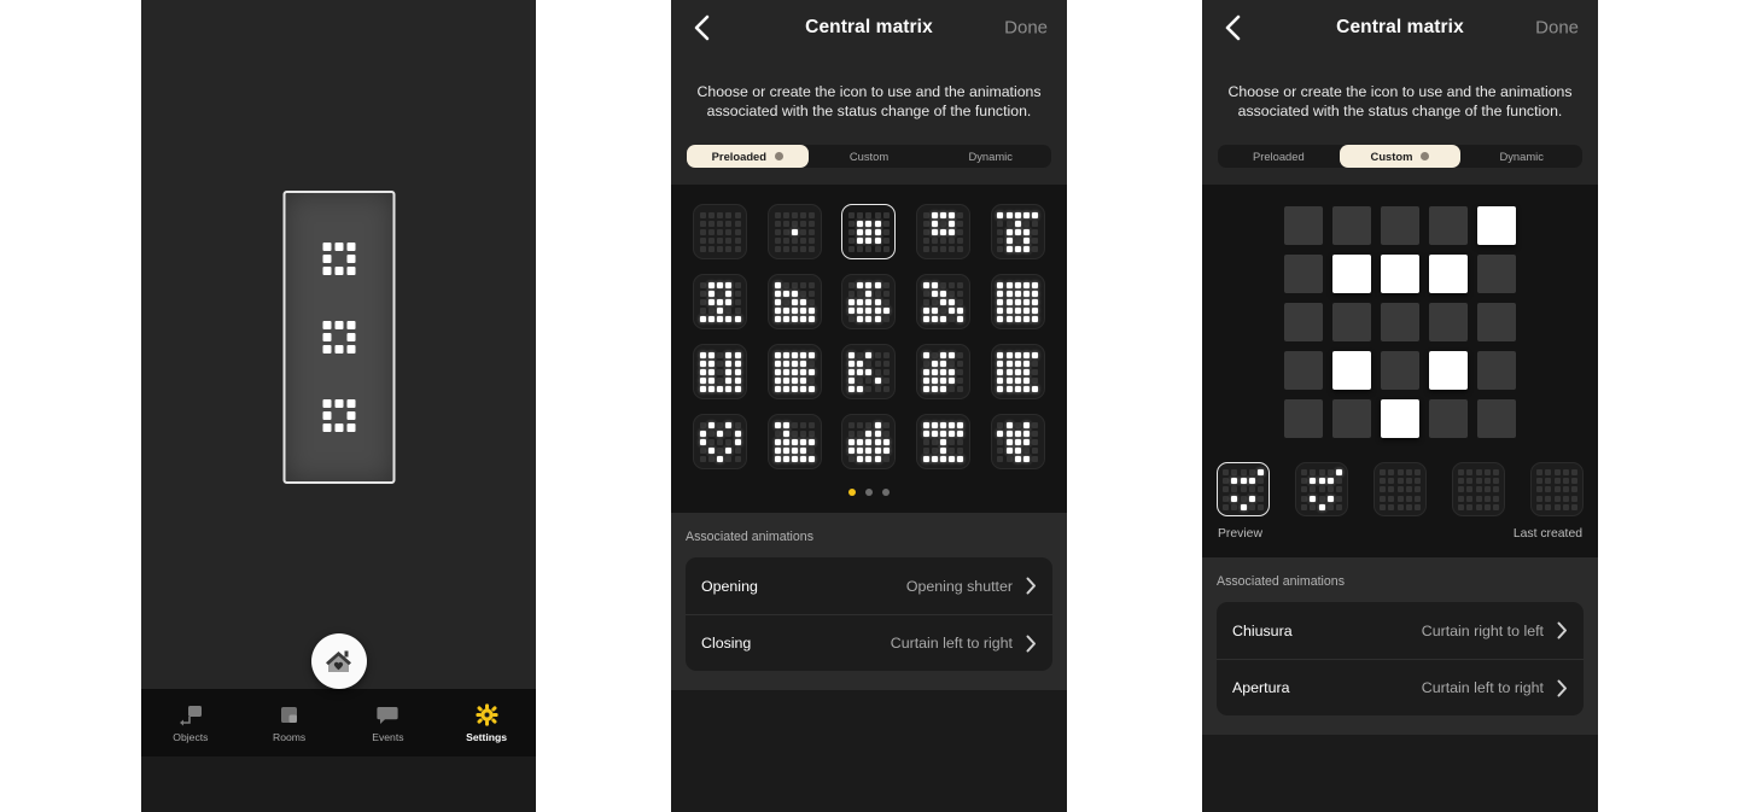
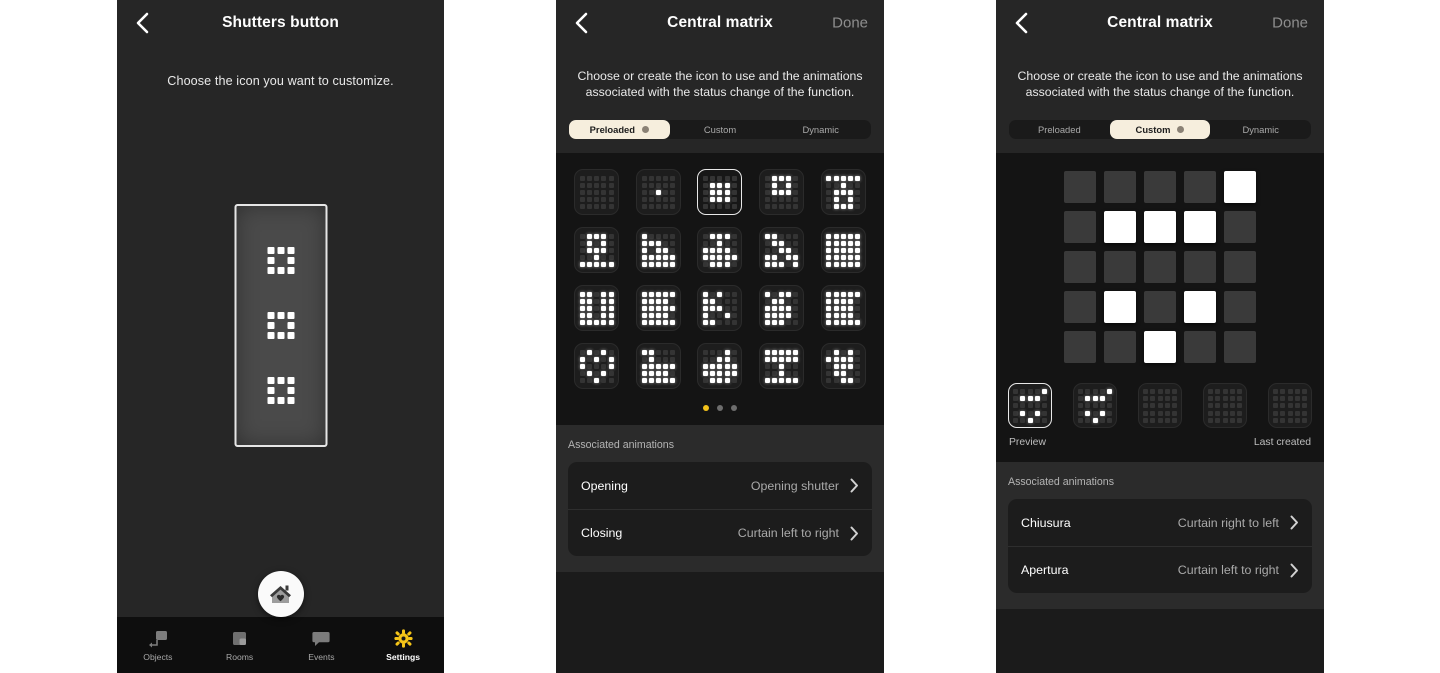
+ Shutters button
+ Choose the icon you want to customize.
  Objects
  Rooms
  Events
  Settings
  Central matrix
  Done
  Choose or create the icon to use and the animations associated with the status change of the function.
  Preloaded
  Custom
  Dynamic
  Associated animations
  Opening
  Opening shutter
  Closing
  Curtain left to right
  Central matrix
  Done
  Choose or create the icon to use and the animations associated with the status change of the function.
  Preloaded
  Custom
  Dynamic
  Preview
  Last created
  Associated animations
  Chiusura
  Curtain right to left
  Apertura
  Curtain left to right
